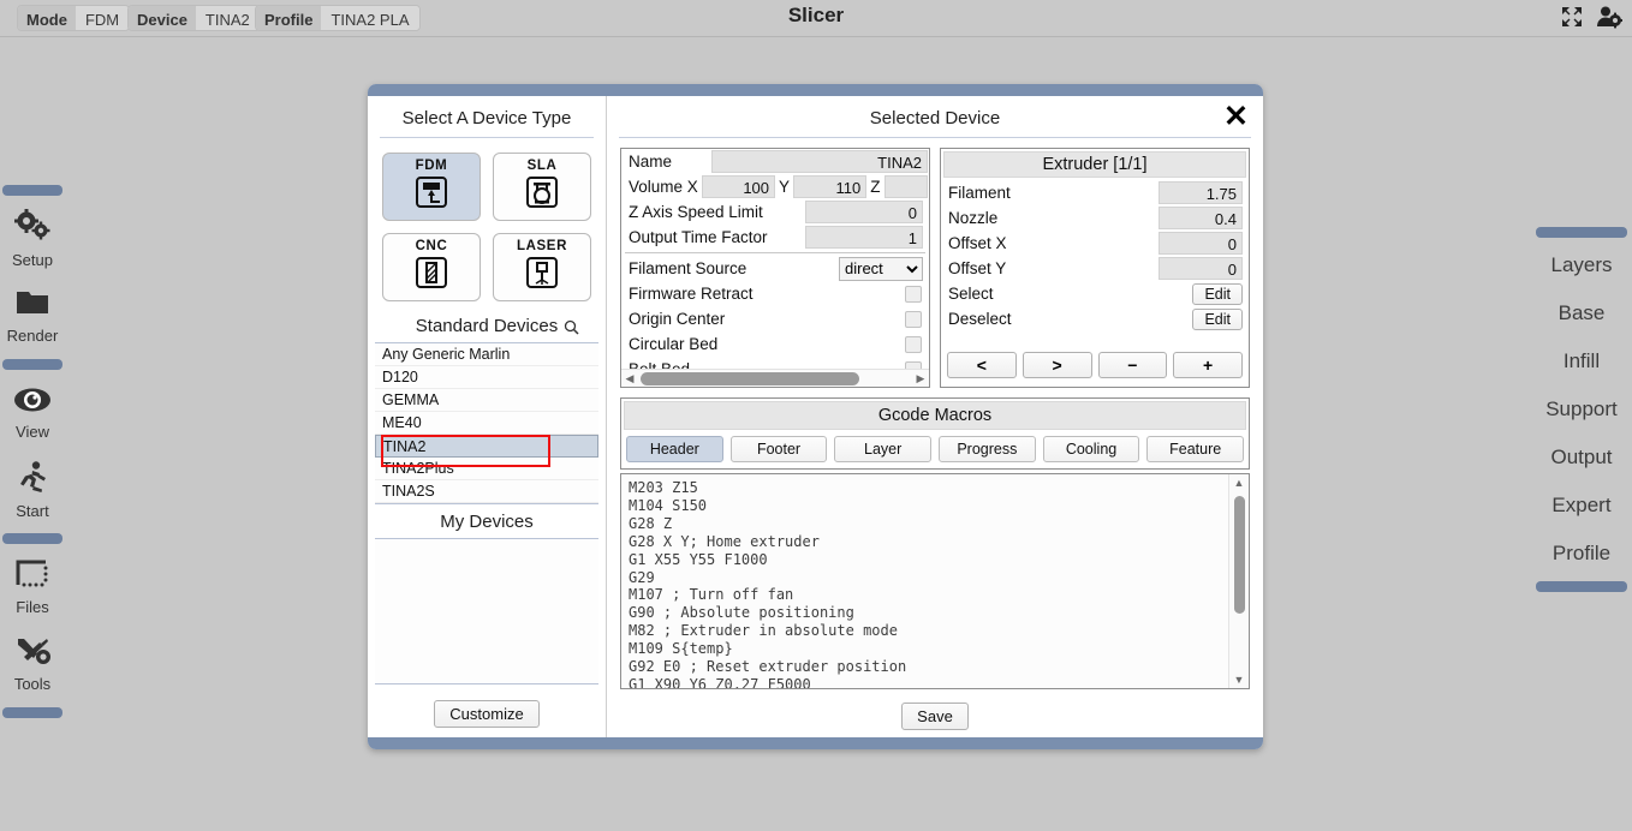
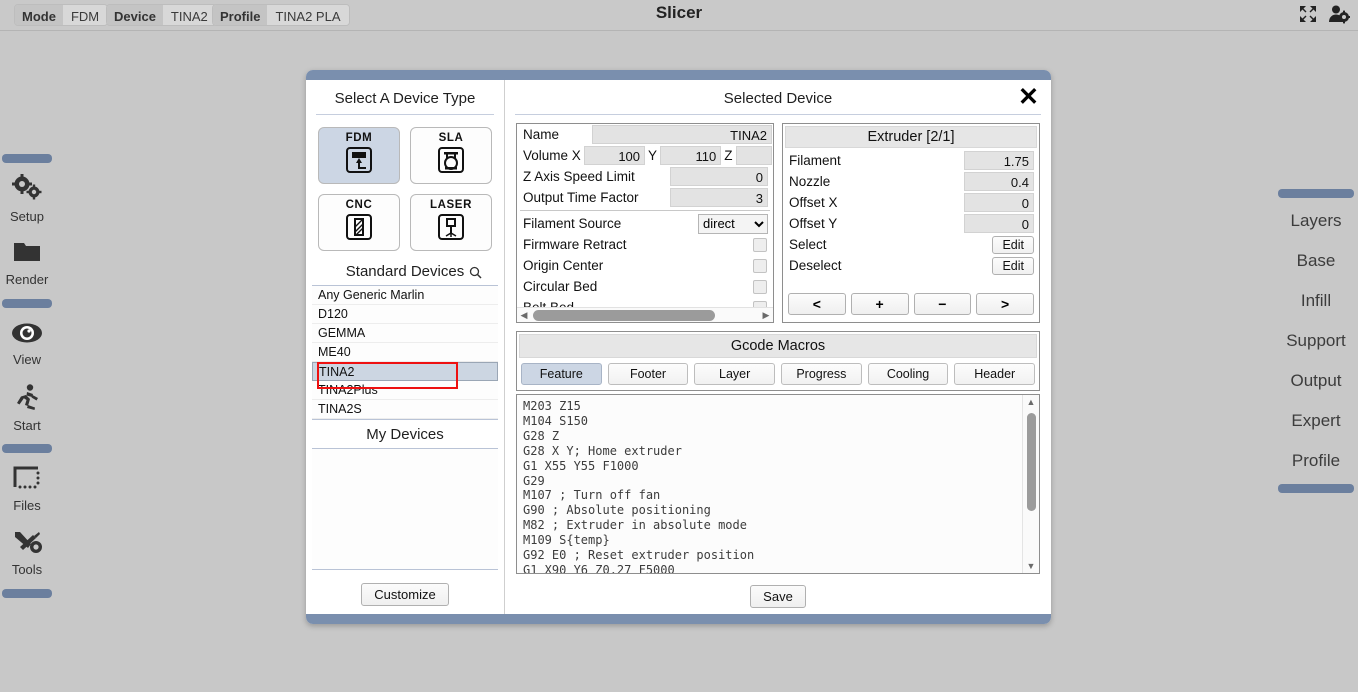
  Slicer
  Mode
  FDM
  Device
  TINA2
  Profile
  TINA2 PLA
  Setup
  Render
  View
  Start
  Files
  Tools
  Layers
  Base
  Infill
  Support
  Output
  Expert
  Profile
  Select A Device Type
  FDM
  SLA
  CNC
  LASER
  Standard Devices
  Any Generic Marlin
  D120
  GEMMA
  ME40
  TINA2
  TINA2Plus
  TINA2S
  My Devices
  Customize
  Selected Device
  ✕
  Name
  TINA2
  Volume X
  100
  Y
  110
  Z
  Z Axis Speed Limit
  0
  Output Time Factor
- 1
+ 3
  Filament Source
  direct
  Firmware Retract
  Origin Center
  Circular Bed
  ◀
  ▶
- Extruder [1/1]
+ Extruder [2/1]
  Filament
  1.75
  Nozzle
  0.4
  Offset X
  0
  Offset Y
  0
  Select
  Edit
  Deselect
  Edit
  <
- >
+ +
  −
- +
+ >
  Gcode Macros
- Header
+ Feature
  Footer
  Layer
  Progress
  Cooling
- Feature
+ Header
  M203 Z15
  M104 S150
  G28 Z
  G28 X Y; Home extruder
  G1 X55 Y55 F1000
  G29
  M107 ; Turn off fan
  G90 ; Absolute positioning
  M82 ; Extruder in absolute mode
  M109 S{temp}
  G92 E0 ; Reset extruder position
  G1 X90 Y6 Z0.27 F5000
  ▲
  ▼
  Save
